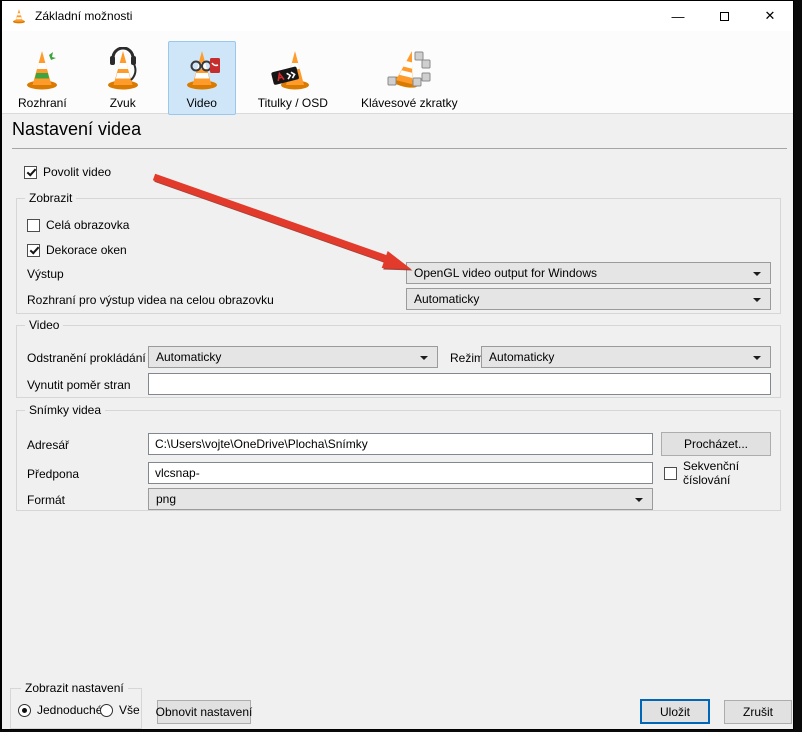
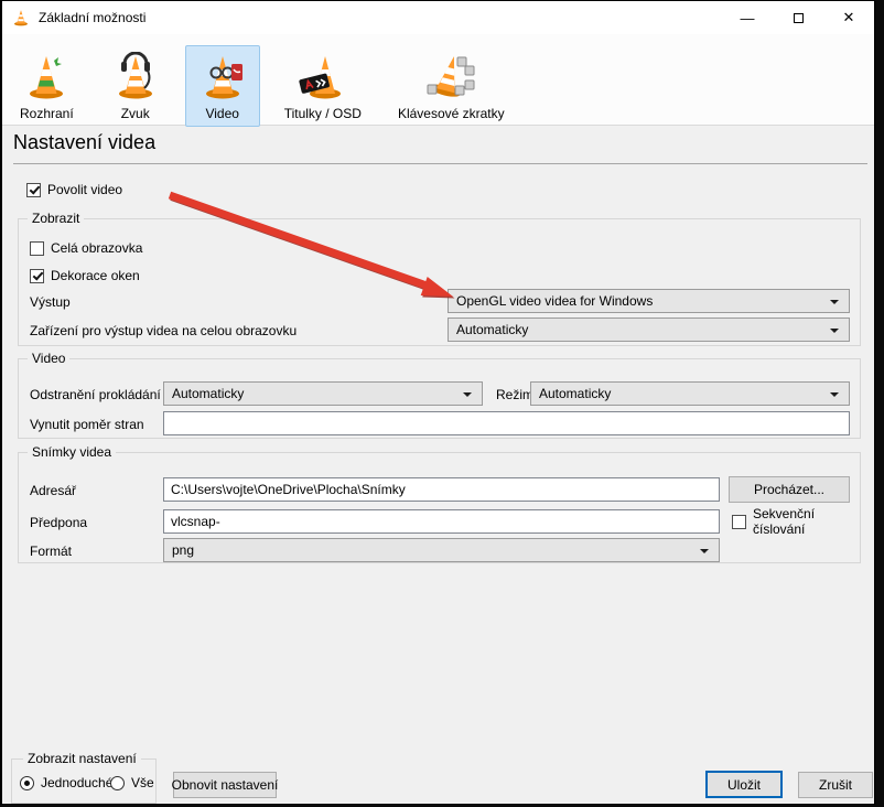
  Základní možnosti
  —
  ✕
  Rozhraní
  Zvuk
  Video
  Titulky / OSD
  Klávesové zkratky
  Nastavení videa
  Povolit video
  Zobrazit
  Celá obrazovka
  Dekorace oken
  Výstup
- OpenGL video output for Windows
+ OpenGL video videa for Windows
- Rozhraní pro výstup videa na celou obrazovku
+ Zařízení pro výstup videa na celou obrazovku
  Automaticky
  Video
  Odstranění prokládání
  Automaticky
  Režim
  Automaticky
  Vynutit poměr stran
  Snímky videa
  Adresář
  C:\Users\vojte\OneDrive\Plocha\Snímky
  Procházet...
  Předpona
  vlcsnap-
  Sekvenční číslování
  Formát
  png
  Zobrazit nastavení
  Jednoduch
  Vše
  Obnovit nastavení
  Uložit
  Zrušit
